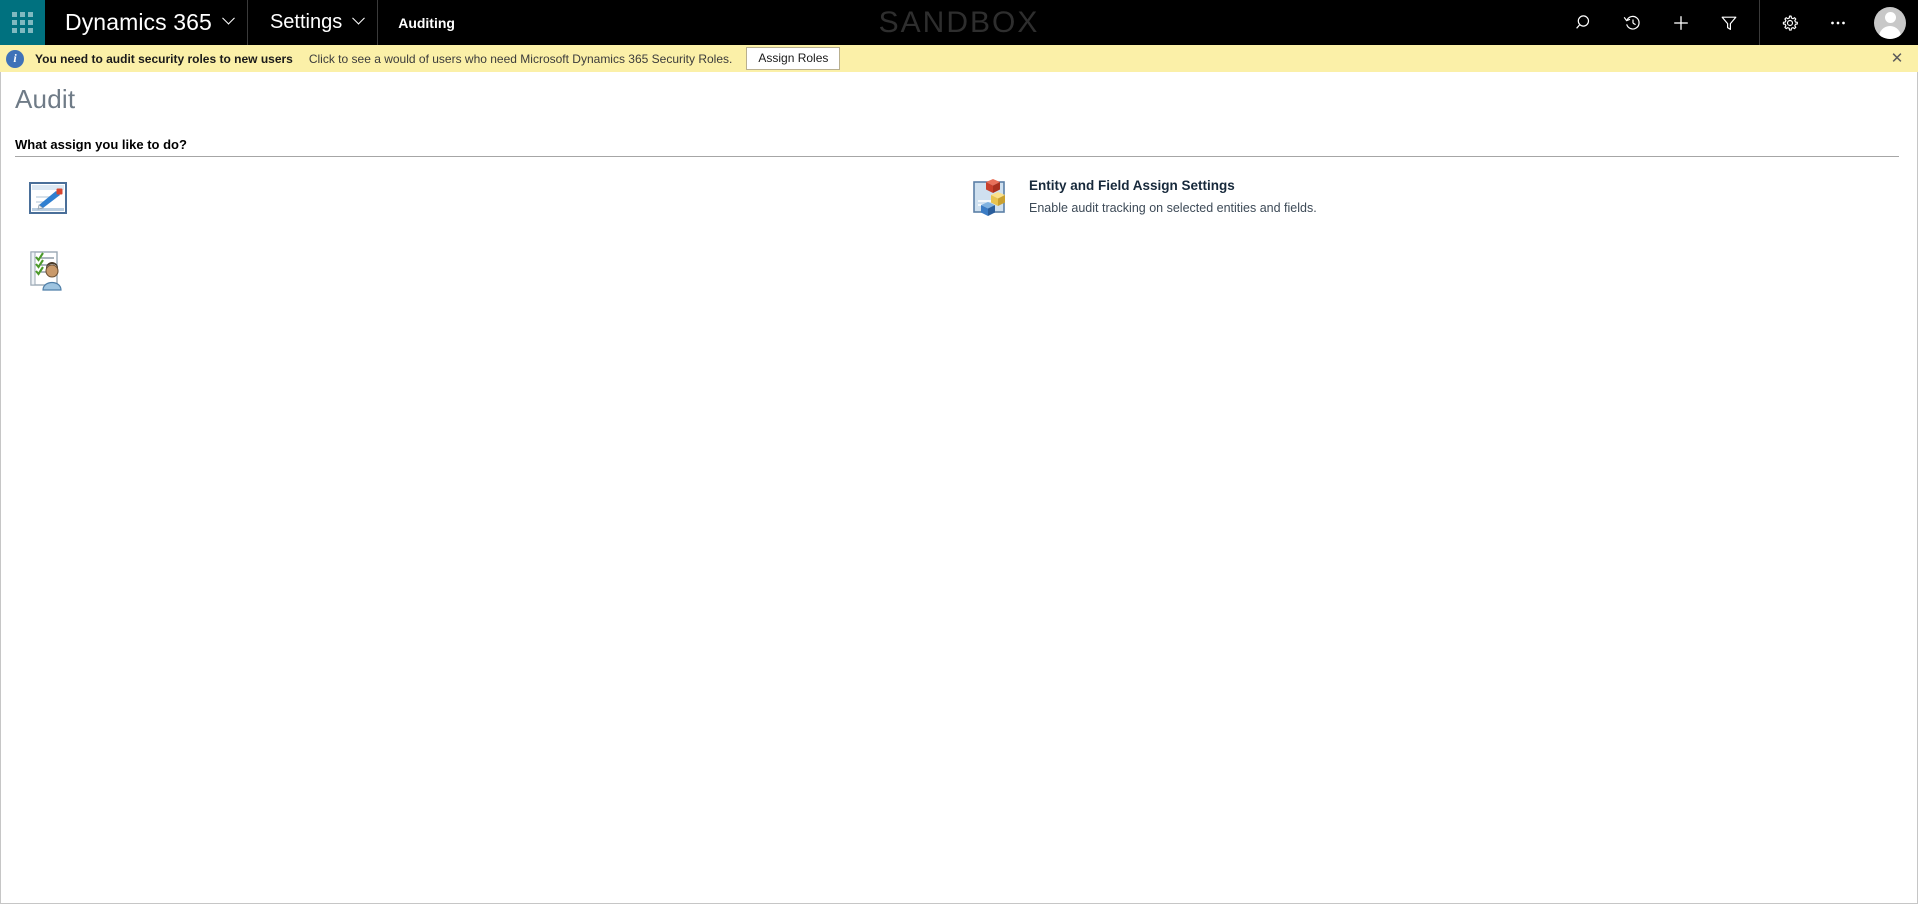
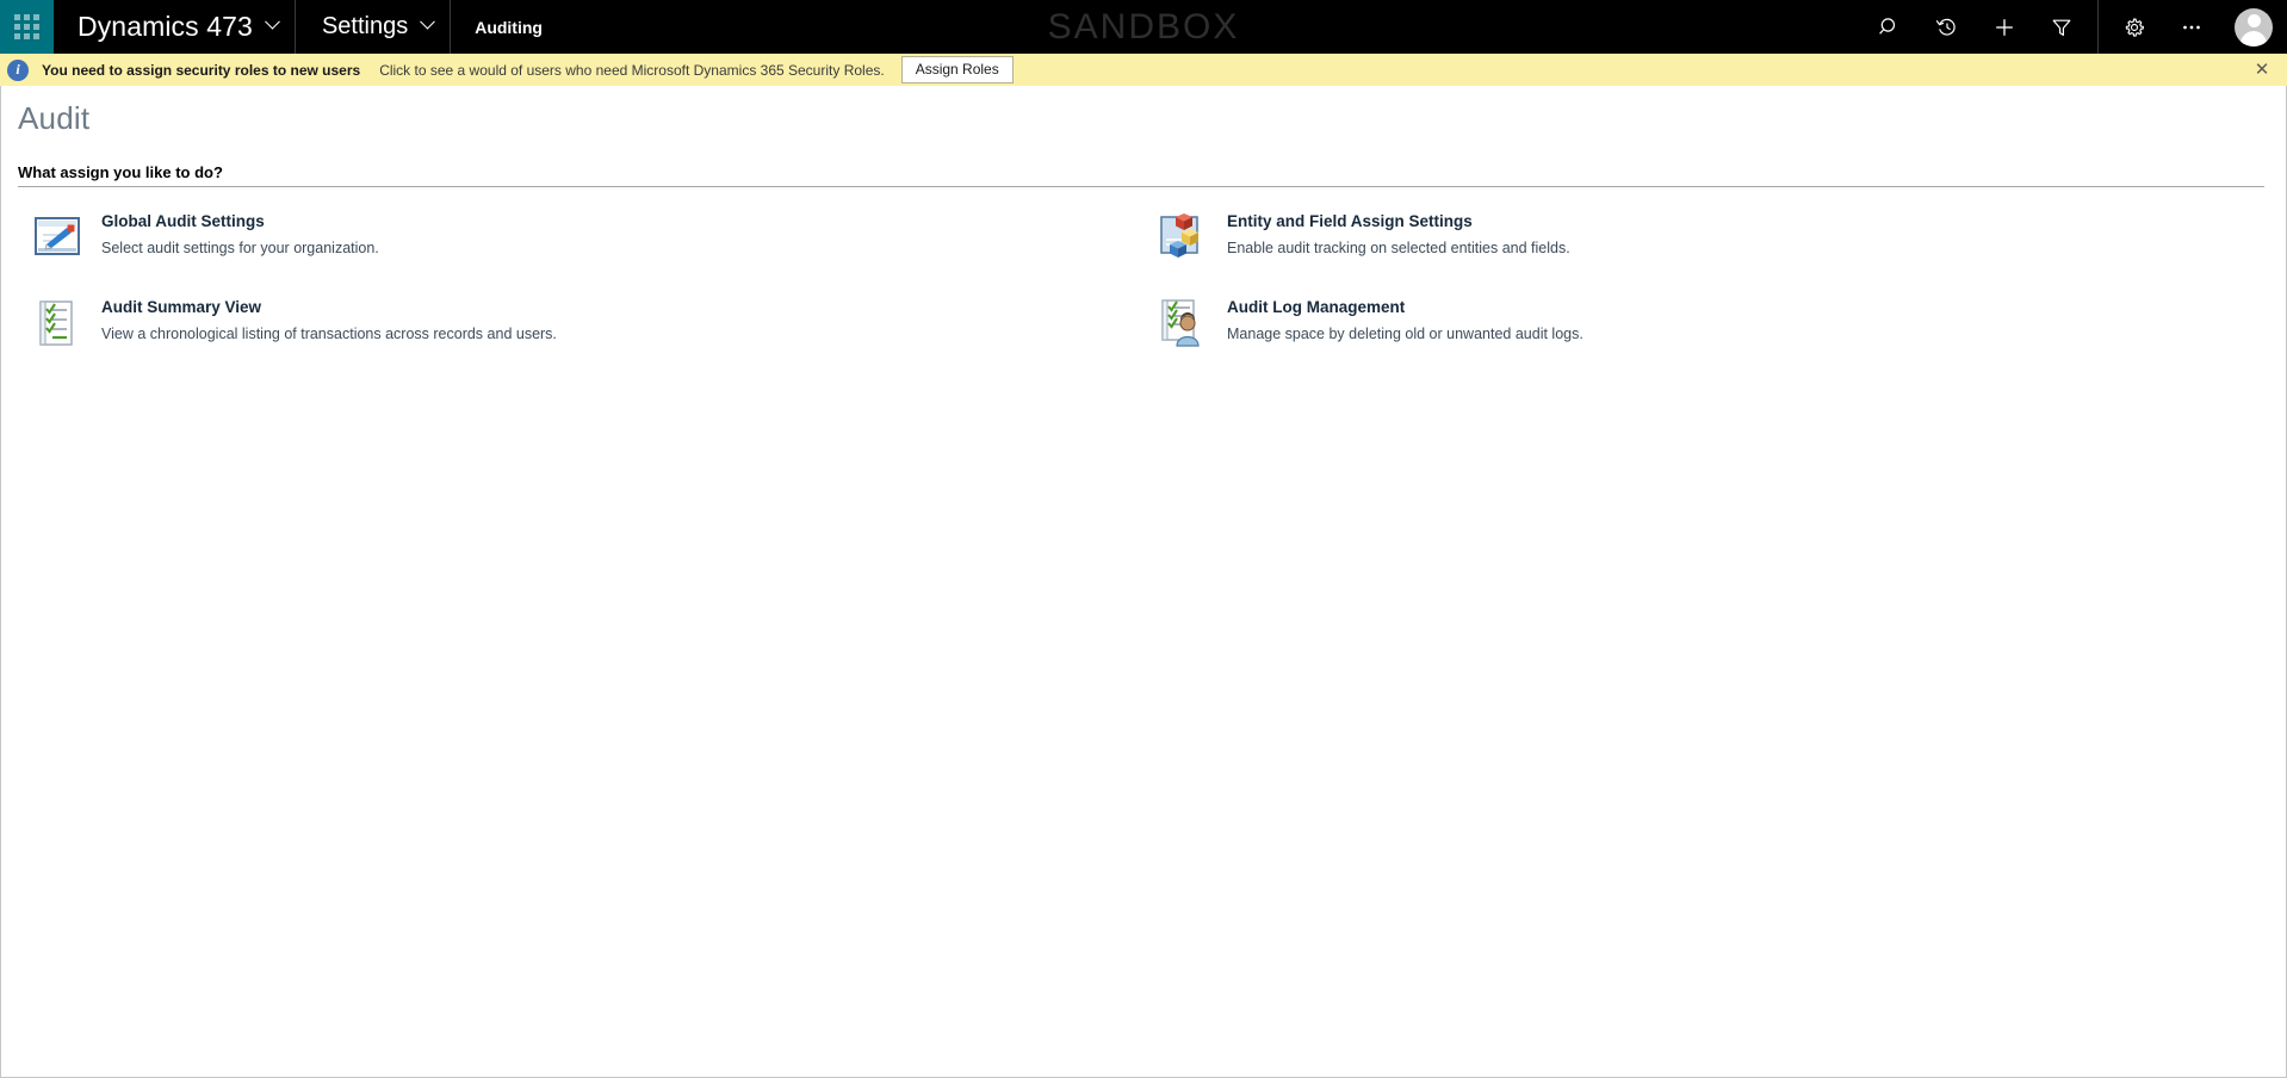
- Dynamics 365
+ Dynamics 473
  Settings
  Auditing
  SANDBOX
  i
- You need to audit security roles to new users
+ You need to assign security roles to new users
  Click to see a would of users who need Microsoft Dynamics 365 Security Roles.
  Assign Roles
  ✕
  Audit
  What assign you like to do?
+ Global Audit Settings
+ Select audit settings for your organization.
  Entity and Field Assign Settings
  Enable audit tracking on selected entities and fields.
+ Audit Summary View
+ View a chronological listing of transactions across records and users.
+ Audit Log Management
+ Manage space by deleting old or unwanted audit logs.
